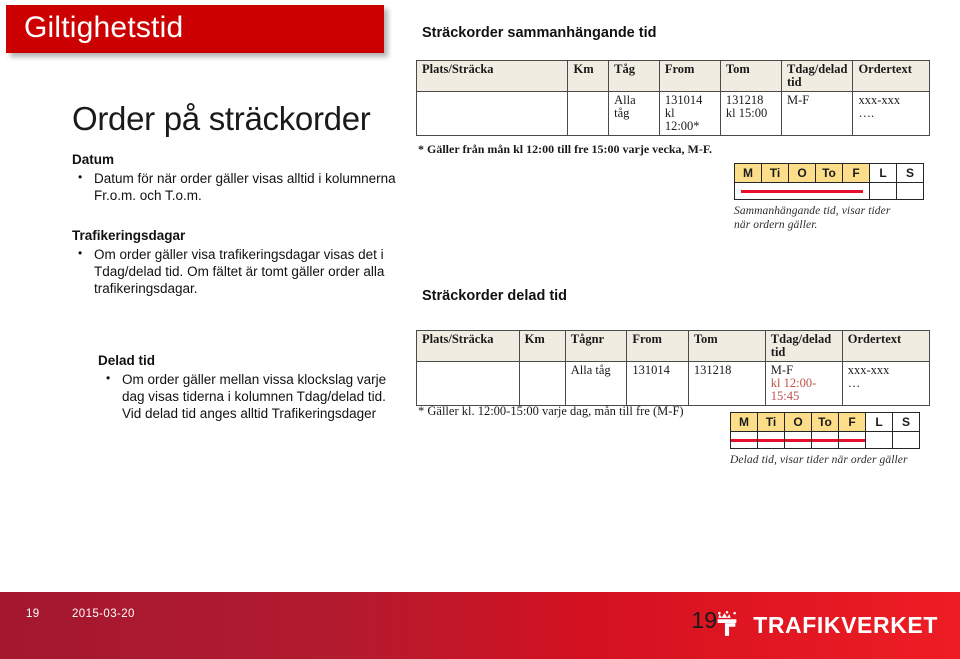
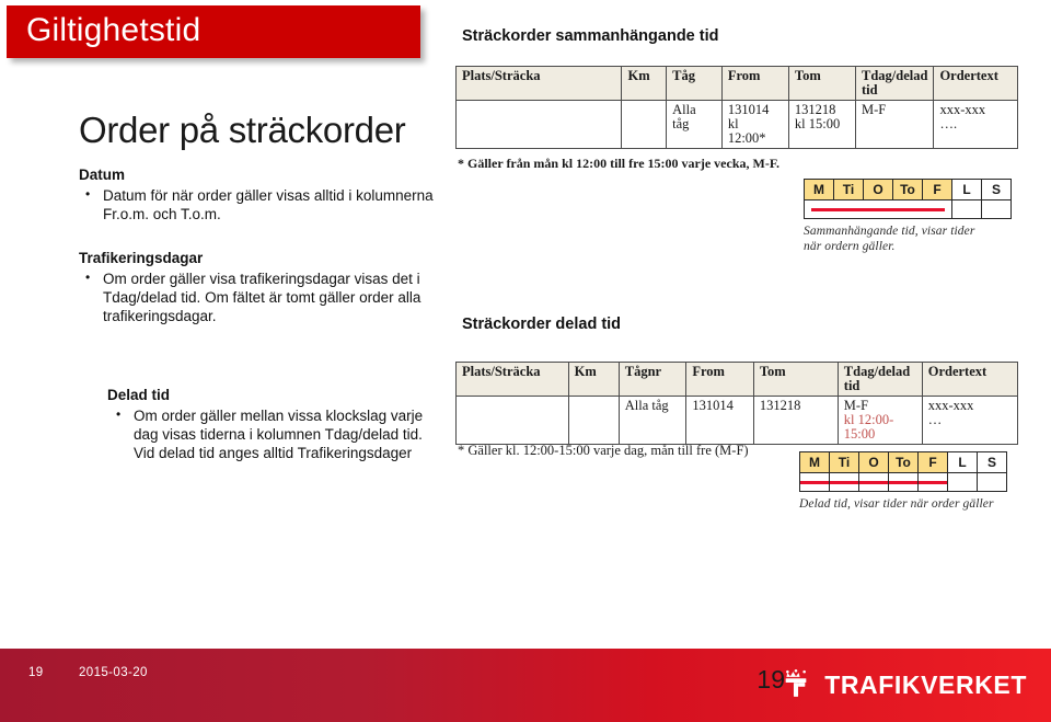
  Giltighetstid
  Order på sträckorder
  Datum
  Datum för när order gäller visas alltid i kolumnerna Fr.o.m. och T.o.m.
  Trafikeringsdagar
  Om order gäller visa trafikeringsdagar visas det i Tdag/delad tid. Om fältet är tomt gäller order alla trafikeringsdagar.
  Delad tid
  Om order gäller mellan vissa klockslag varje dag visas tiderna i kolumnen Tdag/delad tid. Vid delad tid anges alltid Trafikeringsdager
  Sträckorder sammanhängande tid
  Plats/Sträcka	Km	Tåg	From	Tom	Tdag/delad tid	Ordertext
  		Alla tåg	131014 kl 12:00*	131218 kl 15:00	M-F	xxx-xxx ….
  * Gäller från mån kl 12:00 till fre 15:00 varje vecka, M-F.
  M	Ti	O	To	F	L	S
  Sammanhängande tid, visar tider
  när ordern gäller.
  Sträckorder delad tid
  Plats/Sträcka	Km	Tågnr	From	Tom	Tdag/delad tid	Ordertext
- 		Alla tåg	131014	131218	M-F kl 12:00- 15:45	xxx-xxx …
+ 		Alla tåg	131014	131218	M-F kl 12:00- 15:00	xxx-xxx …
  * Gäller kl. 12:00-15:00 varje dag, mån till fre (M-F)
  M	Ti	O	To	F	L	S
  Delad tid, visar tider när order gäller
  19 2015-03-20
  19
  TRAFIKVERKET
